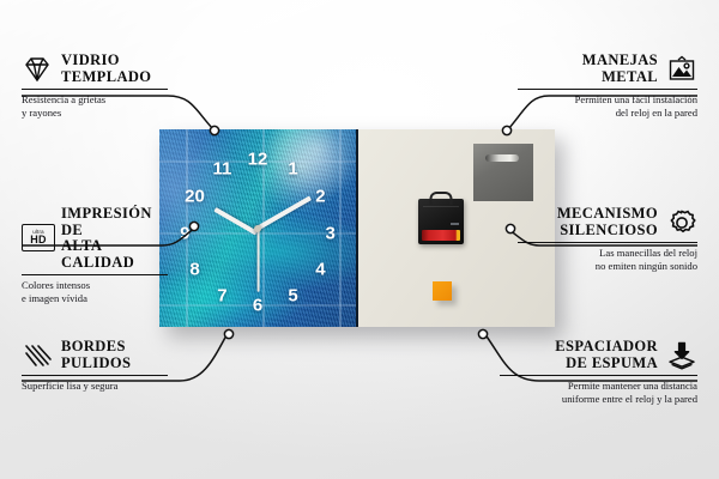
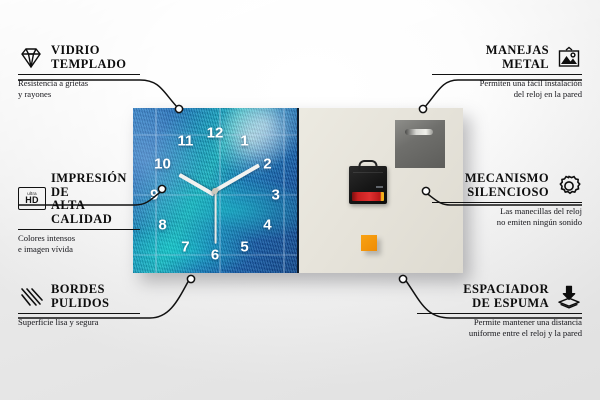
  12
  1
  2
  3
  4
  5
  6
  7
  8
  9
- 20
+ 10
  11
  VIDRIO
  TEMPLADO
  Resistencia a grietas
  y rayones
  HD
  IMPRESIÓN DE
  ALTA CALIDAD
  Colores intensos
  e imagen vívida
  BORDES
  PULIDOS
  Superficie lisa y segura
  MANEJAS
  METAL
  Permiten una fácil instalación
  del reloj en la pared
  MECANISMO
  SILENCIOSO
  Las manecillas del reloj
  no emiten ningún sonido
  ESPACIADOR
  DE ESPUMA
  Permite mantener una distancia
  uniforme entre el reloj y la pared
